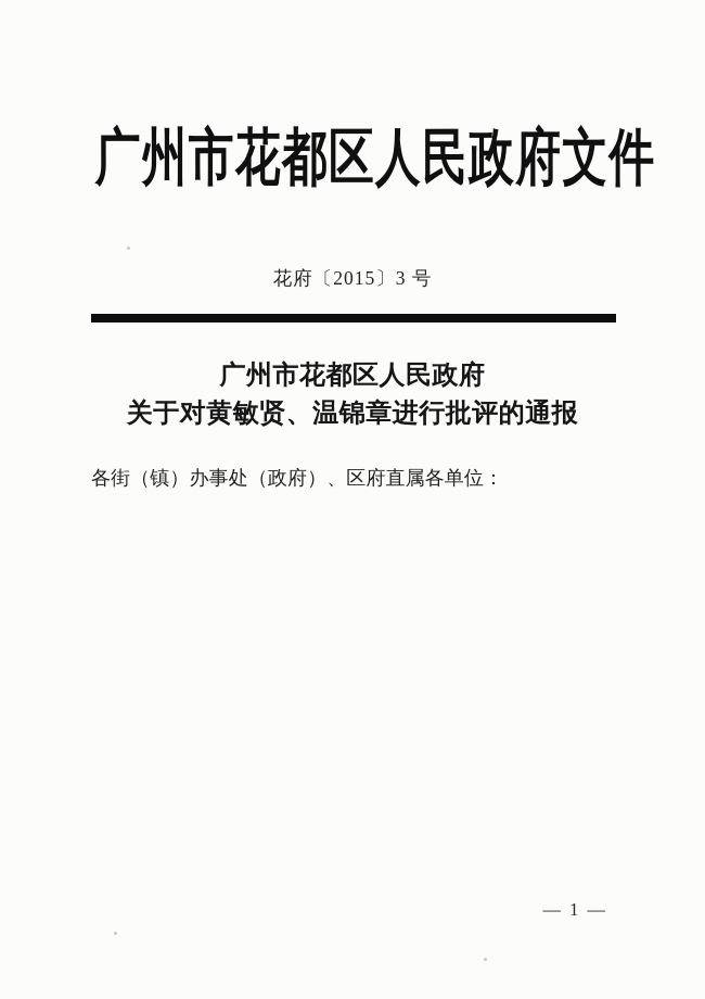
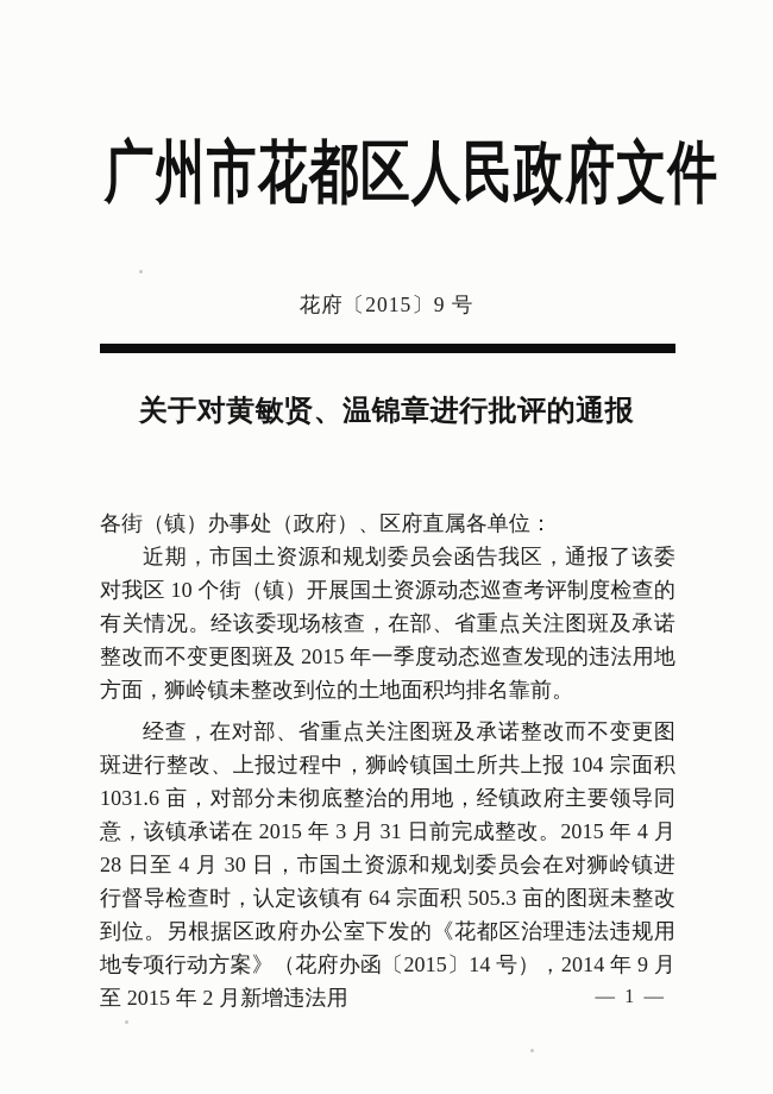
  广州市花都区人民政府文件
- 花府〔2015〕3 号
+ 花府〔2015〕9 号
- 广州市花都区人民政府
  关于对黄敏贤、温锦章进行批评的通报
  各街（镇）办事处（政府）、区府直属各单位：
+ 近期，市国土资源和规划委员会函告我区，通报了该委对我区 10 个街（镇）开展国土资源动态巡查考评制度检查的有关情况。经该委现场核查，在部、省重点关注图斑及承诺整改而不变更图斑及 2015 年一季度动态巡查发现的违法用地方面，狮岭镇未整改到位的土地面积均排名靠前。
+ 经查，在对部、省重点关注图斑及承诺整改而不变更图斑进行整改、上报过程中，狮岭镇国土所共上报 104 宗面积 1031.6 亩，对部分未彻底整治的用地，经镇政府主要领导同意，该镇承诺在 2015 年 3 月 31 日前完成整改。2015 年 4 月 28 日至 4 月 30 日，市国土资源和规划委员会在对狮岭镇进行督导检查时，认定该镇有 64 宗面积 505.3 亩的图斑未整改到位。另根据区政府办公室下发的《花都区治理违法违规用地专项行动方案》（花府办函〔2015〕14 号），2014 年 9 月至 2015 年 2 月新增违法用
  — 1 —
